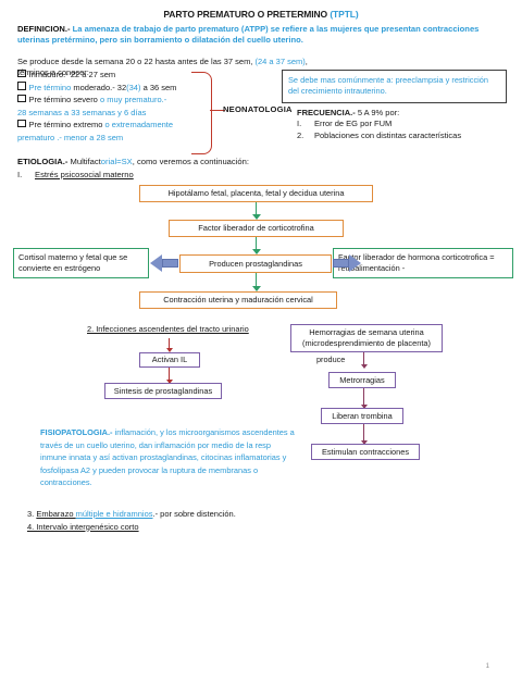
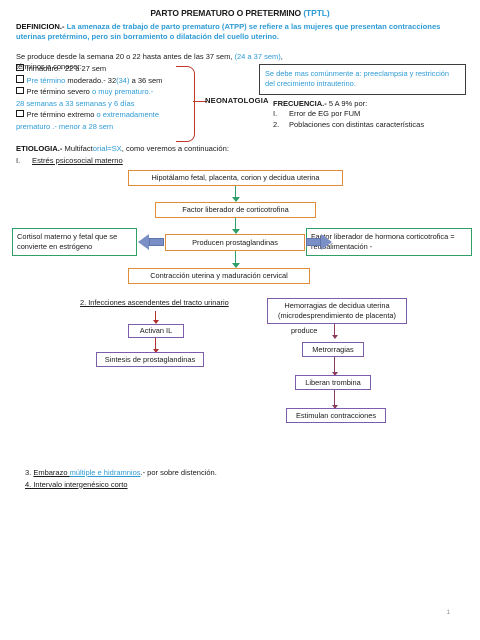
  PARTO PREMATURO O PRETERMINO (TPTL)
  DEFINICION.- La amenaza de trabajo de parto prematuro (ATPP) se refiere a las mujeres que presentan contracciones uterinas pretérmino, pero sin borramiento o dilatación del cuello uterino.
  Se produce desde la semana 20 o 22 hasta antes de las 37 sem, (24 a 37 sem), términos a conocer:
  Inmaduro.- 22 a 27 sem
  Pre término moderado.- 32(34) a 36 sem
  Pre término severo o muy prematuro.-
  28 semanas a 33 semanas y 6 días
  Pre término extremo o extremadamente
  prematuro .- menor a 28 sem
  NEONATOLOGIA
  Se debe mas comúnmente a: preeclampsia y restricción del crecimiento intrauterino.
  FRECUENCIA.- 5 A 9% por:
  I. Error de EG por FUM
  2. Poblaciones con distintas características
  ETIOLOGIA.- Multifactorial=SX, como veremos a continuación:
  I. Estrés psicosocial materno
- Hipotálamo fetal, placenta, fetal y decidua uterina
+ Hipotálamo fetal, placenta, corion y decidua uterina
  Factor liberador de corticotrofina
  Producen prostaglandinas
  Contracción uterina y maduración cervical
  Cortisol materno y fetal que se convierte en estrógeno
  Factor liberador de hormona corticotrofica = retroalimentación -
  2. Infecciones ascendentes del tracto urinario
  Activan IL
  Sintesis de prostaglandinas
- Hemorragias de semana uterina (microdesprendimiento de placenta)
+ Hemorragias de decidua uterina (microdesprendimiento de placenta)
  produce
  Metrorragias
  Liberan trombina
  Estimulan contracciones
- FISIOPATOLOGIA.- inflamación, y los microorganismos ascendentes a través de un cuello uterino, dan inflamación por medio de la resp inmune innata y así activan prostaglandinas, citocinas inflamatorias y fosfolipasa A2 y pueden provocar la ruptura de membranas o contracciones.
  3. Embarazo múltiple e hidramnios.- por sobre distención.
  4. Intervalo intergenésico corto
